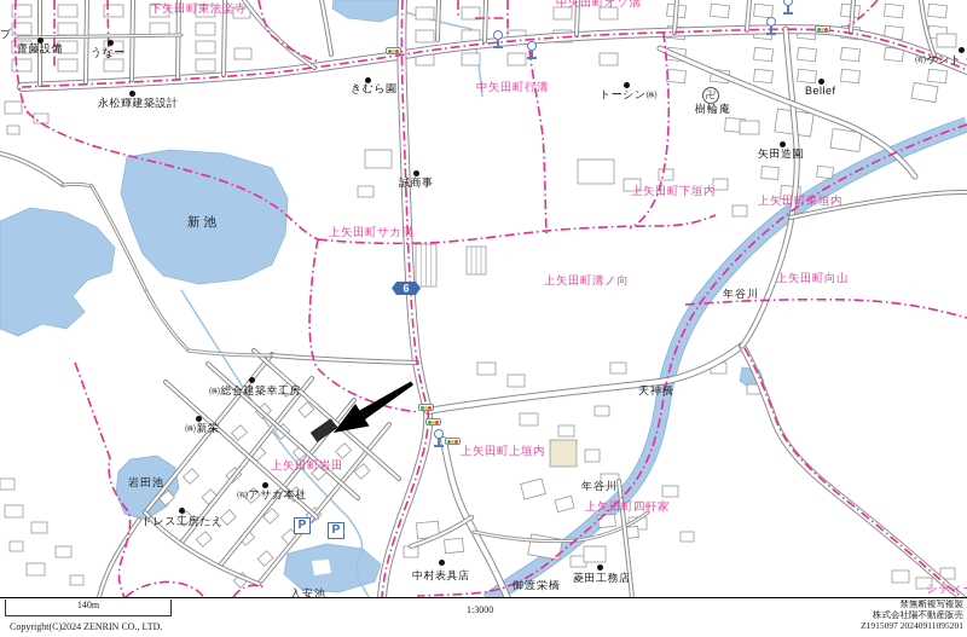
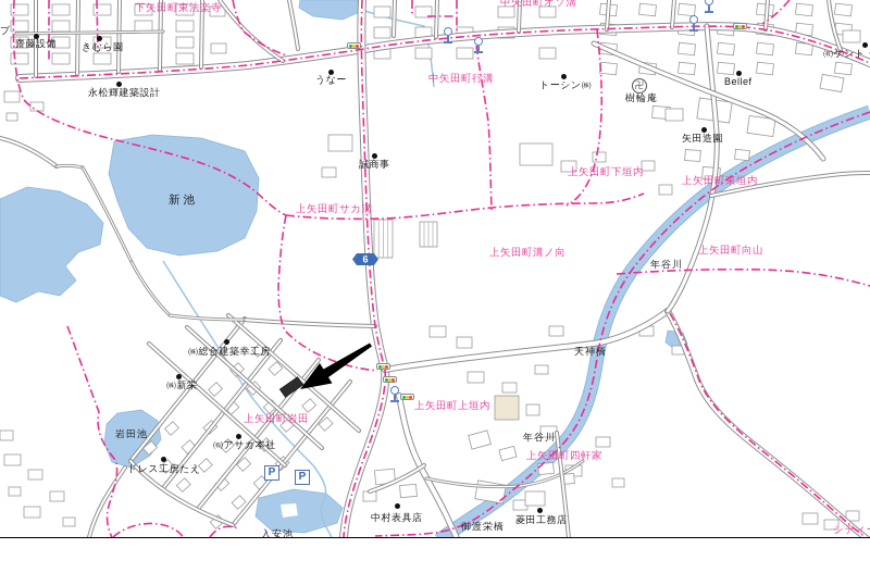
  下矢田町東法楽寺
  中矢田町オソ溝
  中矢田町行溝
  上矢田町サカ溝
  上矢田町下垣内
  上矢田町東垣内
  上矢田町溝ノ向
  上矢田町向山
  上矢田町岩田
  上矢田町上垣内
  上矢田町四軒家
  シティ
  齋藤設備
- うなー
+ きむら園
  永松輝建築設計
- きむら園
+ うなー
  誠商事
  トーシン㈱
  Bellef
  矢田造園
  ㈱総合建築幸工房
  ㈱新栄
  ㈲アサカ本社
  ドレス工房たえ
  中村表具店
  菱田工務店
  新池
  岩田池
  入安池
  年谷川
  年谷川
  天神橋
  御渡栄橋
  樹輪庵
  ブ
  P
  P
  卍
  6
- 140m
- 1:3000
- Copyright(C)2024 ZENRIN CO., LTD.
- 禁無断複写複製
- 株式会社陽不動産販売
- Z1915097 20240911095201
